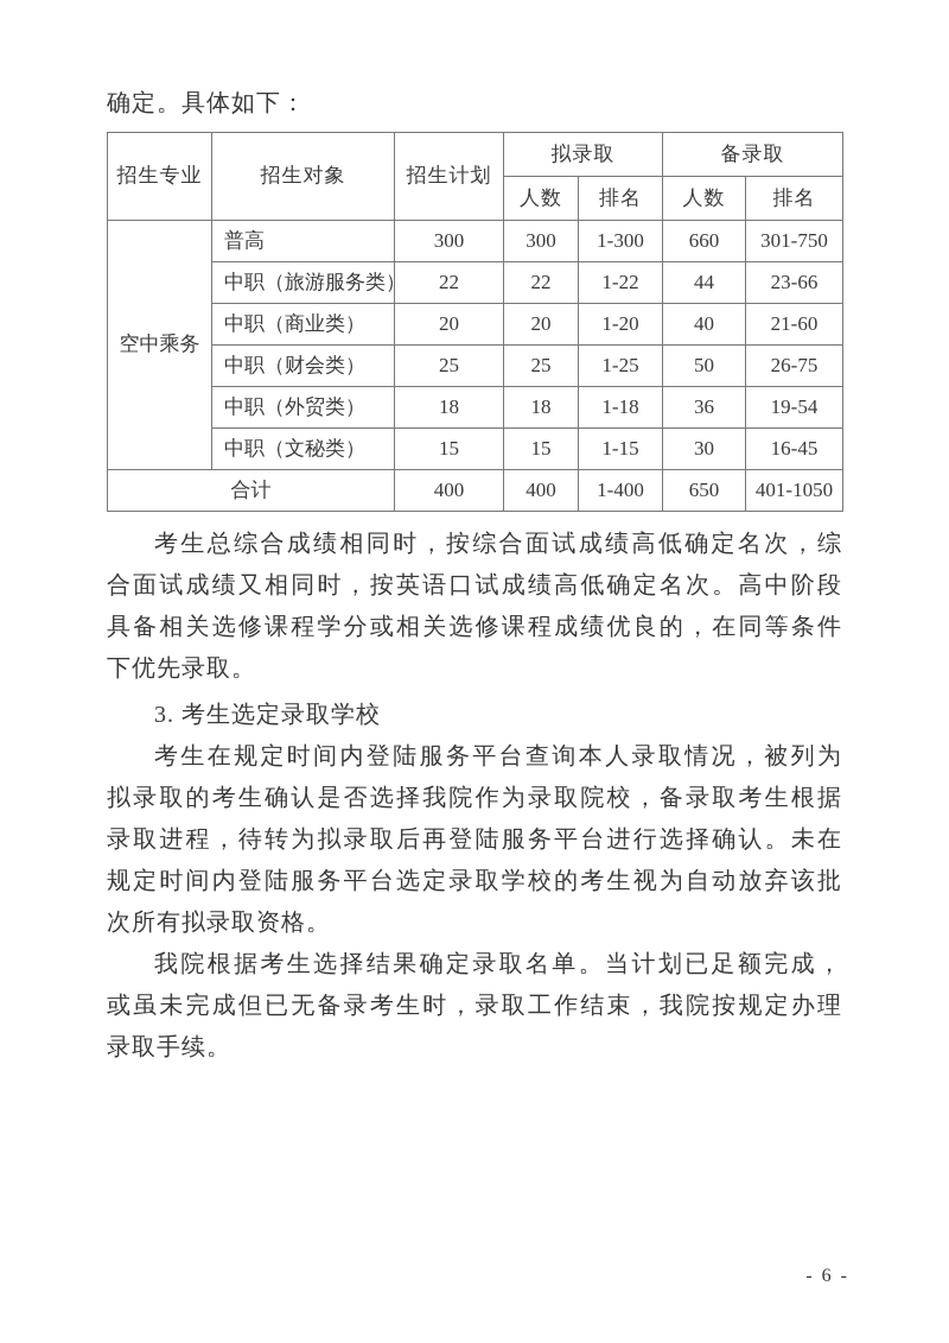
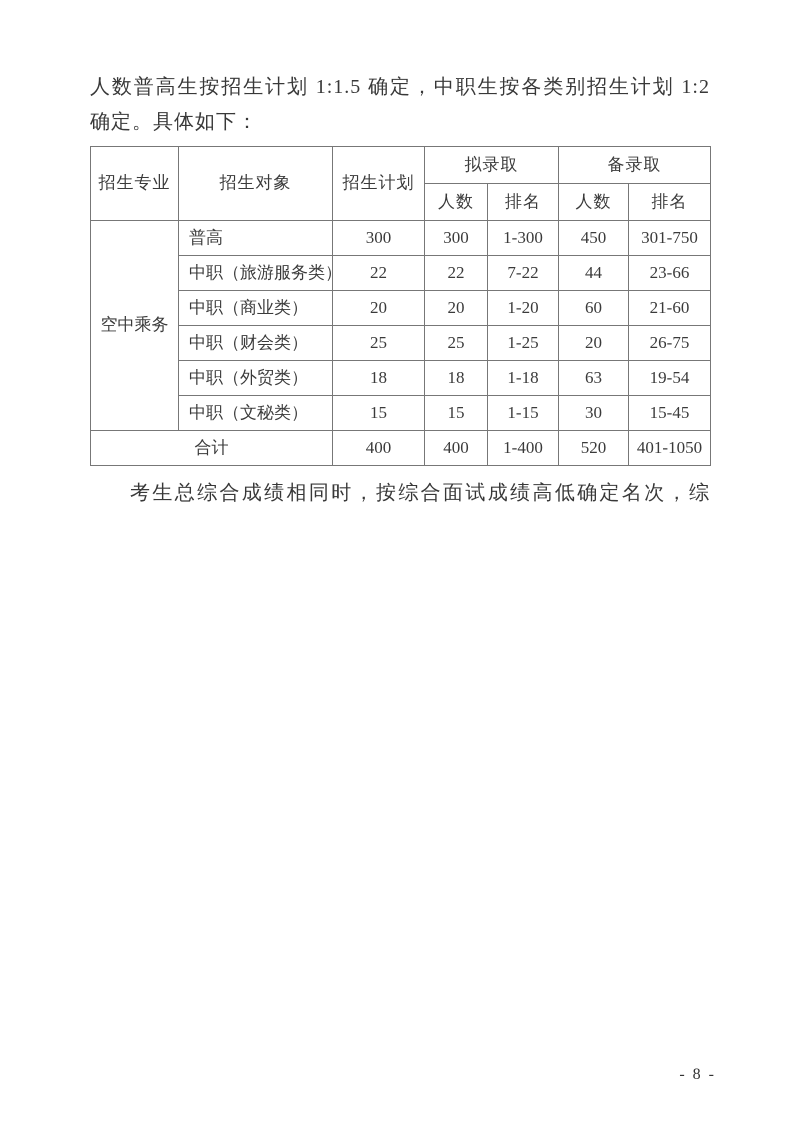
+ 人数普高生按招生计划 1:1.5 确定，中职生按各类别招生计划 1:2
  确定。具体如下：
  招生专业	招生对象	招生计划	拟录取	备录取
  人数	排名	人数	排名
- 空中乘务	普高	300	300	1-300	660	301-750
+ 空中乘务	普高	300	300	1-300	450	301-750
- 中职（旅游服务类	22	22	1-22	44	23-66
+ 中职（旅游服务类	22	22	7-22	44	23-66
- 中职（商业类）	20	20	1-20	40	21-60
+ 中职（商业类）	20	20	1-20	60	21-60
- 中职（财会类）	25	25	1-25	50	26-75
+ 中职（财会类）	25	25	1-25	20	26-75
- 中职（外贸类）	18	18	1-18	36	19-54
+ 中职（外贸类）	18	18	1-18	63	19-54
- 中职（文秘类）	15	15	1-15	30	16-45
+ 中职（文秘类）	15	15	1-15	30	15-45
- 合计	400	400	1-400	650	401-1050
+ 合计	400	400	1-400	520	401-1050
  考生总综合成绩相同时，按综合面试成绩高低确定名次，综
- 合面试成绩又相同时，按英语口试成绩高低确定名次。高中阶段
- 具备相关选修课程学分或相关选修课程成绩优良的，在同等条件
- 下优先录取。
- 3. 考生选定录取学校
- 考生在规定时间内登陆服务平台查询本人录取情况，被列为
- 拟录取的考生确认是否选择我院作为录取院校，备录取考生根据
- 录取进程，待转为拟录取后再登陆服务平台进行选择确认。未在
- 规定时间内登陆服务平台选定录取学校的考生视为自动放弃该批
- 次所有拟录取资格。
- 我院根据考生选择结果确定录取名单。当计划已足额完成，
- 或虽未完成但已无备录考生时，录取工作结束，我院按规定办理
- 录取手续。
- - 6 -
+ - 8 -
